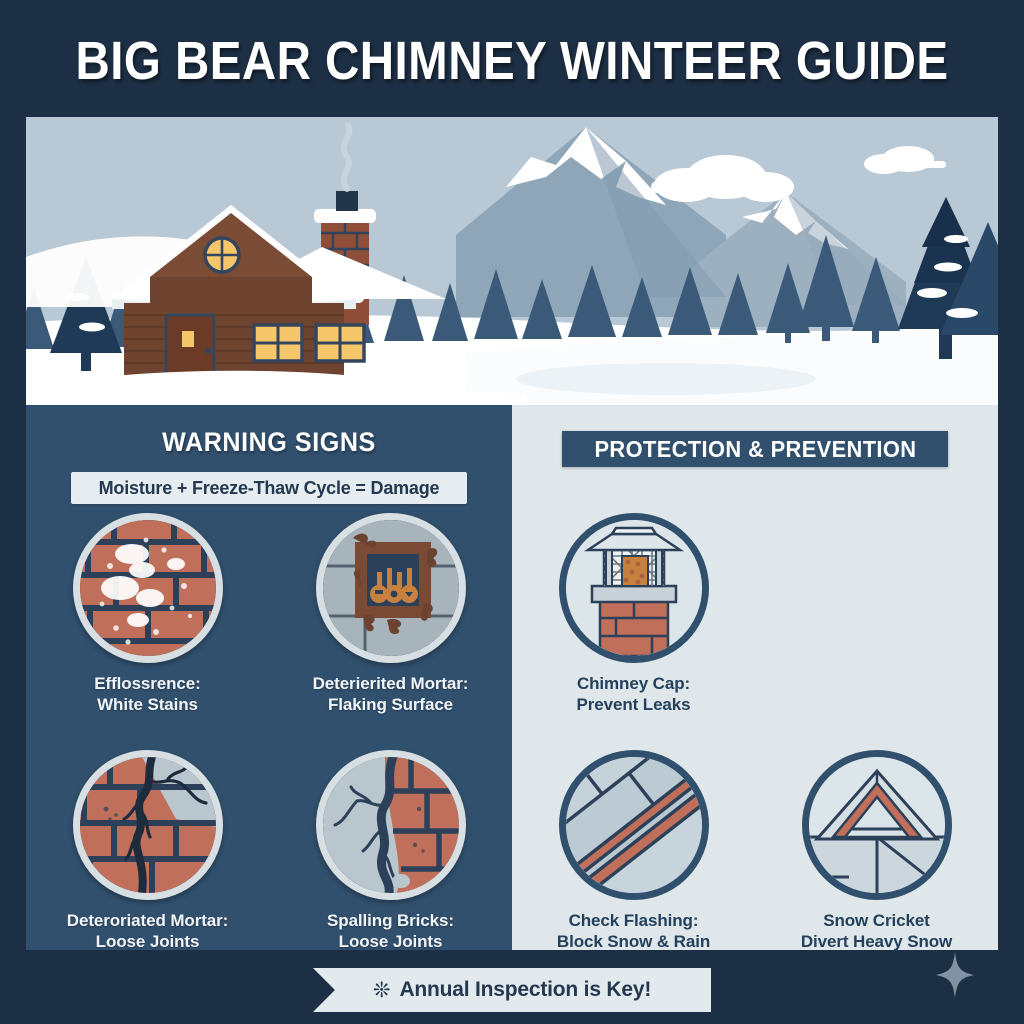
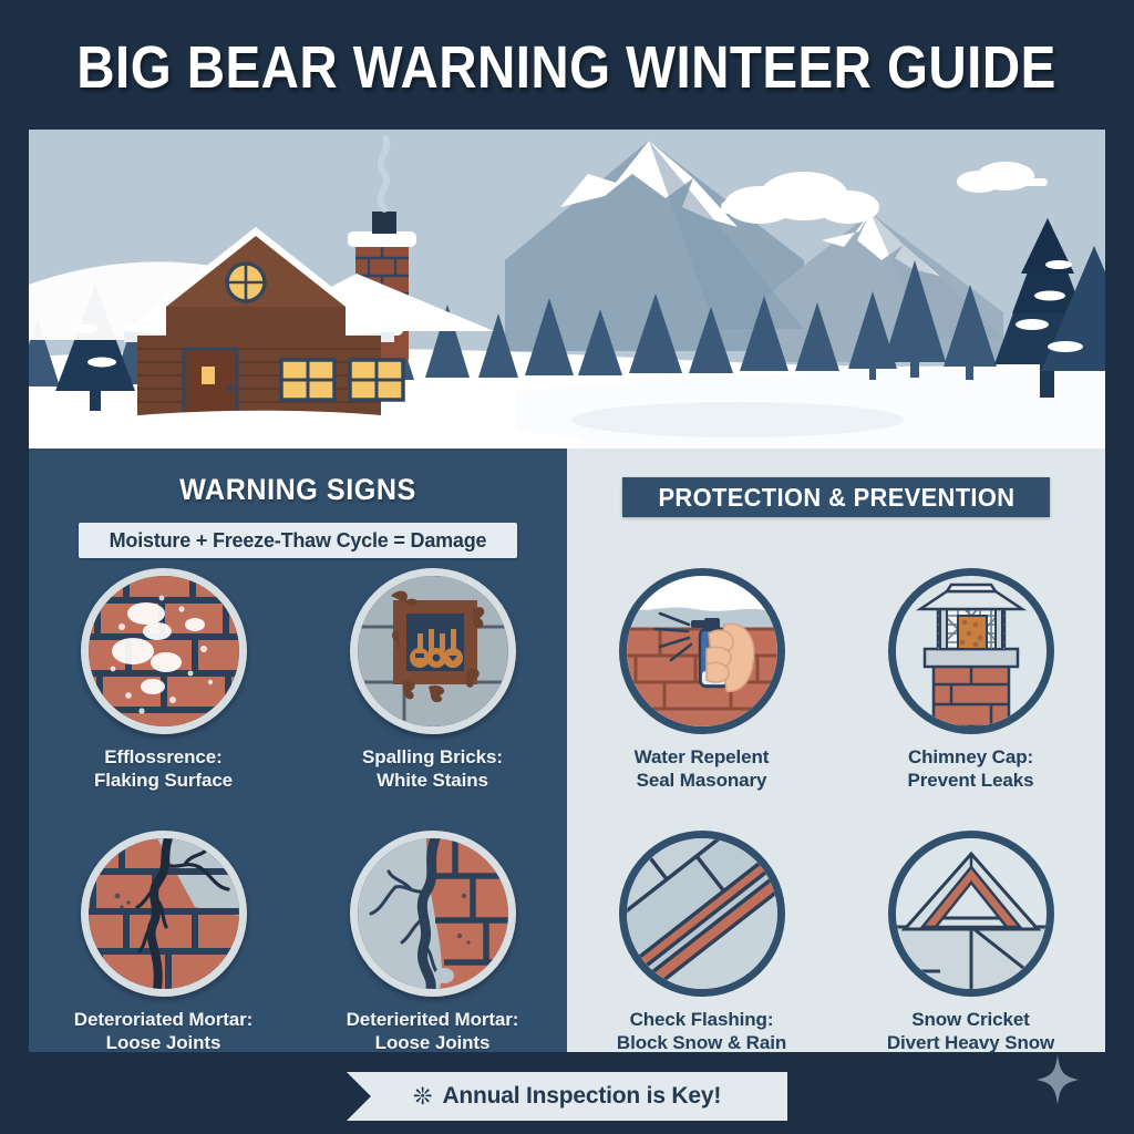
- BIG BEAR CHIMNEY WINTEER GUIDE
+ BIG BEAR WARNING WINTEER GUIDE
  WARNING SIGNS
  Moisture + Freeze-Thaw Cycle = Damage
  Efflossrence:
- White Stains
+ Flaking Surface
- Deterierited Mortar:
+ Spalling Bricks:
- Flaking Surface
+ White Stains
  Deteroriated Mortar:
  Loose Joints
- Spalling Bricks:
+ Deterierited Mortar:
  Loose Joints
  PROTECTION & PREVENTION
+ Water Repelent
+ Seal Masonary
  Chimney Cap:
  Prevent Leaks
  Check Flashing:
  Block Snow & Rain
  Snow Cricket
  Divert Heavy Snow
  ❊
  Annual Inspection is Key!
